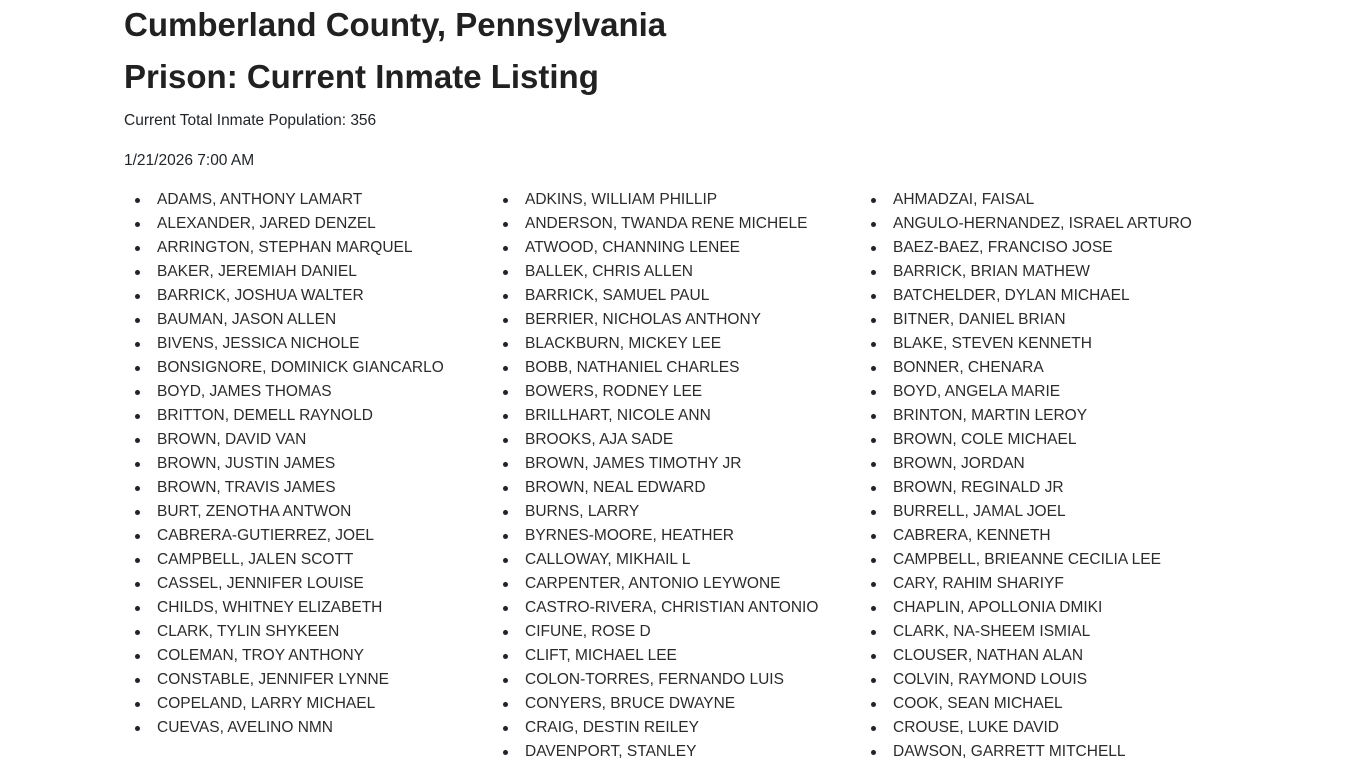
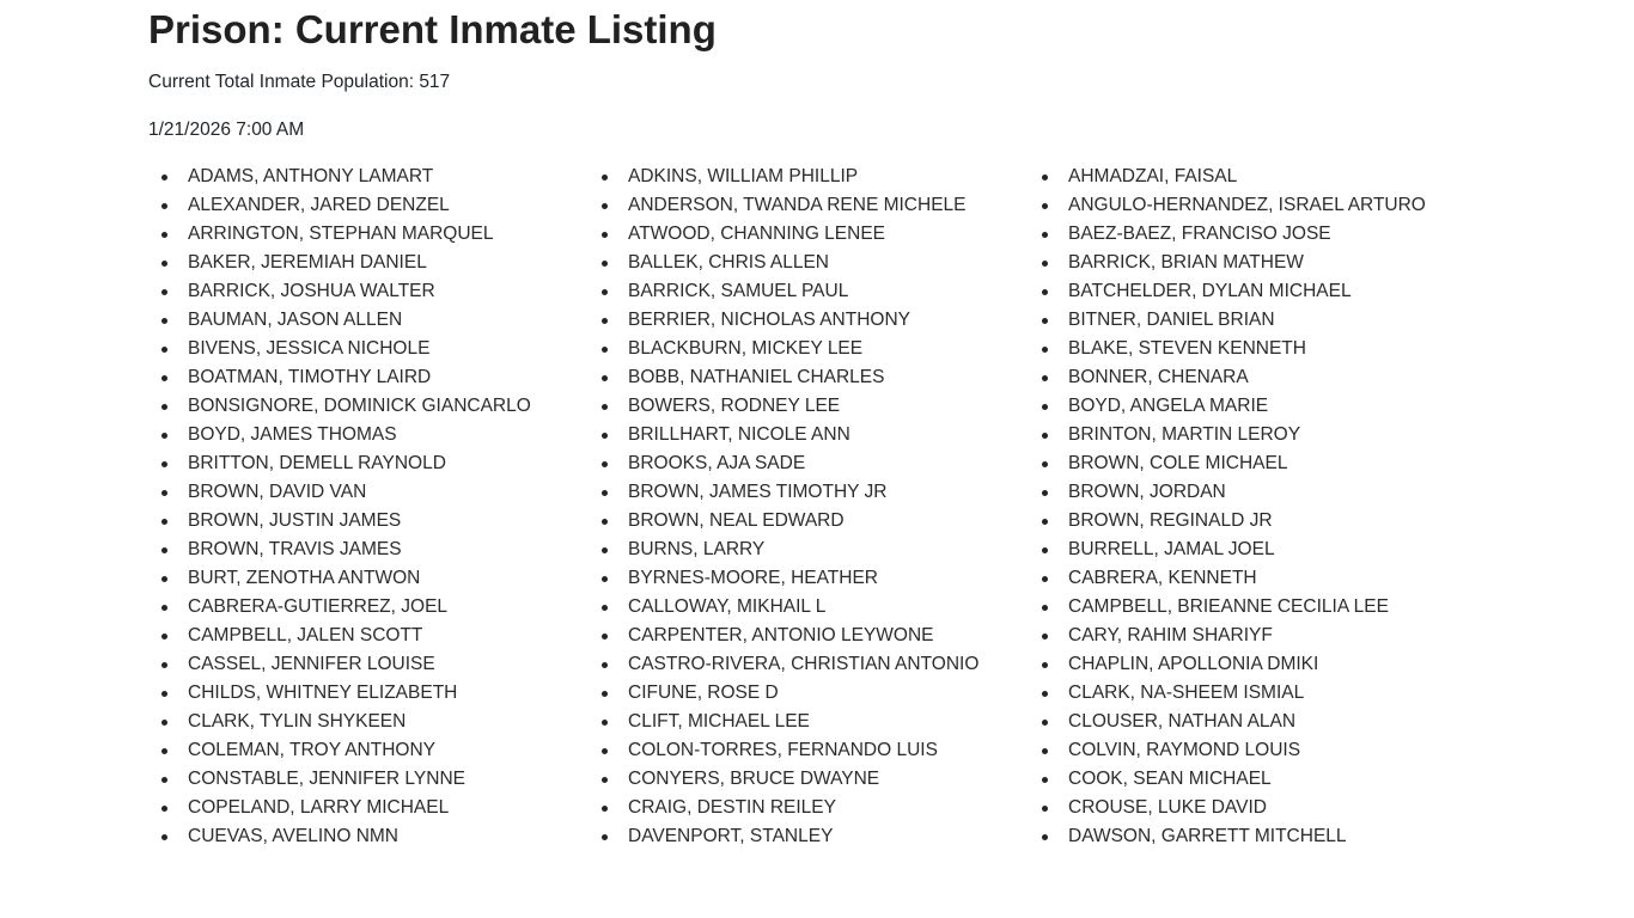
- Cumberland County, Pennsylvania
  Prison: Current Inmate Listing
- Current Total Inmate Population: 356
+ Current Total Inmate Population: 517
  1/21/2026 7:00 AM
  ADAMS, ANTHONY LAMART
  ALEXANDER, JARED DENZEL
  ARRINGTON, STEPHAN MARQUEL
  BAKER, JEREMIAH DANIEL
  BARRICK, JOSHUA WALTER
  BAUMAN, JASON ALLEN
  BIVENS, JESSICA NICHOLE
+ BOATMAN, TIMOTHY LAIRD
  BONSIGNORE, DOMINICK GIANCARLO
  BOYD, JAMES THOMAS
  BRITTON, DEMELL RAYNOLD
  BROWN, DAVID VAN
  BROWN, JUSTIN JAMES
  BROWN, TRAVIS JAMES
  BURT, ZENOTHA ANTWON
  CABRERA-GUTIERREZ, JOEL
  CAMPBELL, JALEN SCOTT
  CASSEL, JENNIFER LOUISE
  CHILDS, WHITNEY ELIZABETH
  CLARK, TYLIN SHYKEEN
  COLEMAN, TROY ANTHONY
  CONSTABLE, JENNIFER LYNNE
  COPELAND, LARRY MICHAEL
  CUEVAS, AVELINO NMN
  ADKINS, WILLIAM PHILLIP
  ANDERSON, TWANDA RENE MICHELE
  ATWOOD, CHANNING LENEE
  BALLEK, CHRIS ALLEN
  BARRICK, SAMUEL PAUL
  BERRIER, NICHOLAS ANTHONY
  BLACKBURN, MICKEY LEE
  BOBB, NATHANIEL CHARLES
  BOWERS, RODNEY LEE
  BRILLHART, NICOLE ANN
  BROOKS, AJA SADE
  BROWN, JAMES TIMOTHY JR
  BROWN, NEAL EDWARD
  BURNS, LARRY
  BYRNES-MOORE, HEATHER
  CALLOWAY, MIKHAIL L
  CARPENTER, ANTONIO LEYWONE
  CASTRO-RIVERA, CHRISTIAN ANTONIO
  CIFUNE, ROSE D
  CLIFT, MICHAEL LEE
  COLON-TORRES, FERNANDO LUIS
  CONYERS, BRUCE DWAYNE
  CRAIG, DESTIN REILEY
  DAVENPORT, STANLEY
  AHMADZAI, FAISAL
  ANGULO-HERNANDEZ, ISRAEL ARTURO
  BAEZ-BAEZ, FRANCISO JOSE
  BARRICK, BRIAN MATHEW
  BATCHELDER, DYLAN MICHAEL
  BITNER, DANIEL BRIAN
  BLAKE, STEVEN KENNETH
  BONNER, CHENARA
  BOYD, ANGELA MARIE
  BRINTON, MARTIN LEROY
  BROWN, COLE MICHAEL
  BROWN, JORDAN
  BROWN, REGINALD JR
  BURRELL, JAMAL JOEL
  CABRERA, KENNETH
  CAMPBELL, BRIEANNE CECILIA LEE
  CARY, RAHIM SHARIYF
  CHAPLIN, APOLLONIA DMIKI
  CLARK, NA-SHEEM ISMIAL
  CLOUSER, NATHAN ALAN
  COLVIN, RAYMOND LOUIS
  COOK, SEAN MICHAEL
  CROUSE, LUKE DAVID
  DAWSON, GARRETT MITCHELL
